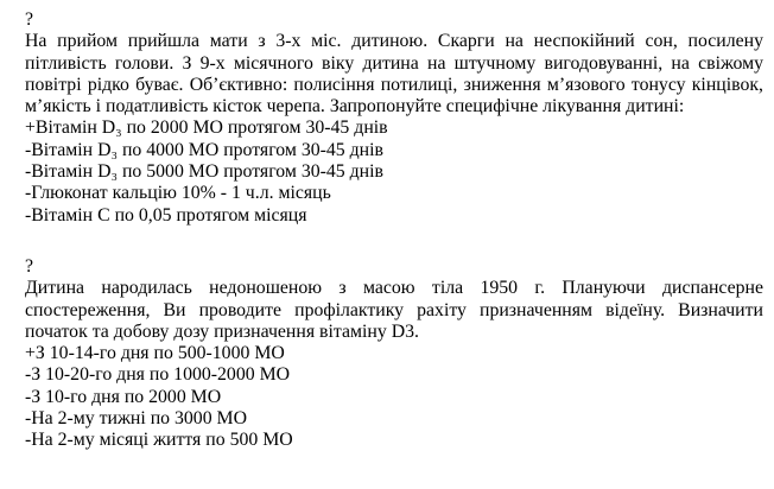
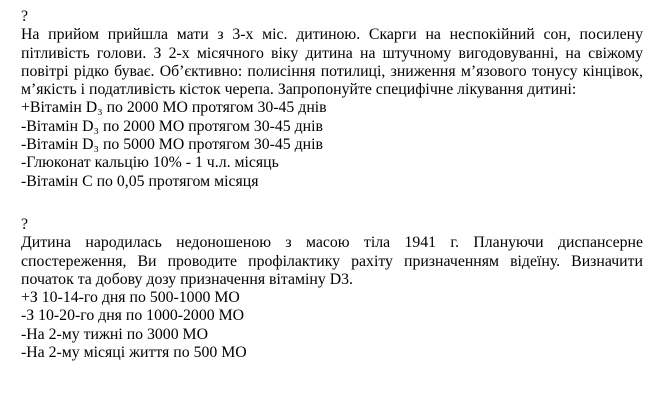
  ?
- На прийом прийшла мати з 3-х міс. дитиною. Скарги на неспокійний сон, посилену пітливість голови. З 9-х місячного віку дитина на штучному вигодовуванні, на свіжому повітрі рідко буває. Об’єктивно: полисіння потилиці, зниження м’язового тонусу кінцівок, м’якість і податливість кісток черепа. Запропонуйте специфічне лікування дитині:
+ На прийом прийшла мати з 3-х міс. дитиною. Скарги на неспокійний сон, посилену пітливість голови. З 2-х місячного віку дитина на штучному вигодовуванні, на свіжому повітрі рідко буває. Об’єктивно: полисіння потилиці, зниження м’язового тонусу кінцівок, м’якість і податливість кісток черепа. Запропонуйте специфічне лікування дитині:
  +Вітамін D₃ по 2000 МО протягом 30-45 днів
- -Вітамін D₃ по 4000 МО протягом 30-45 днів
+ -Вітамін D₃ по 2000 МО протягом 30-45 днів
  -Вітамін D₃ по 5000 МО протягом 30-45 днів
  -Глюконат кальцію 10% - 1 ч.л. місяць
  -Вітамін С по 0,05 протягом місяця
  ?
- Дитина народилась недоношеною з масою тіла 1950 г. Плануючи диспансерне спостереження, Ви проводите профілактику рахіту призначенням відеїну. Визначити початок та добову дозу призначення вітаміну D3.
+ Дитина народилась недоношеною з масою тіла 1941 г. Плануючи диспансерне спостереження, Ви проводите профілактику рахіту призначенням відеїну. Визначити початок та добову дозу призначення вітаміну D3.
  +З 10-14-го дня по 500-1000 МО
  -З 10-20-го дня по 1000-2000 МО
- -З 10-го дня по 2000 МО
  -На 2-му тижні по 3000 МО
  -На 2-му місяці життя по 500 МО
